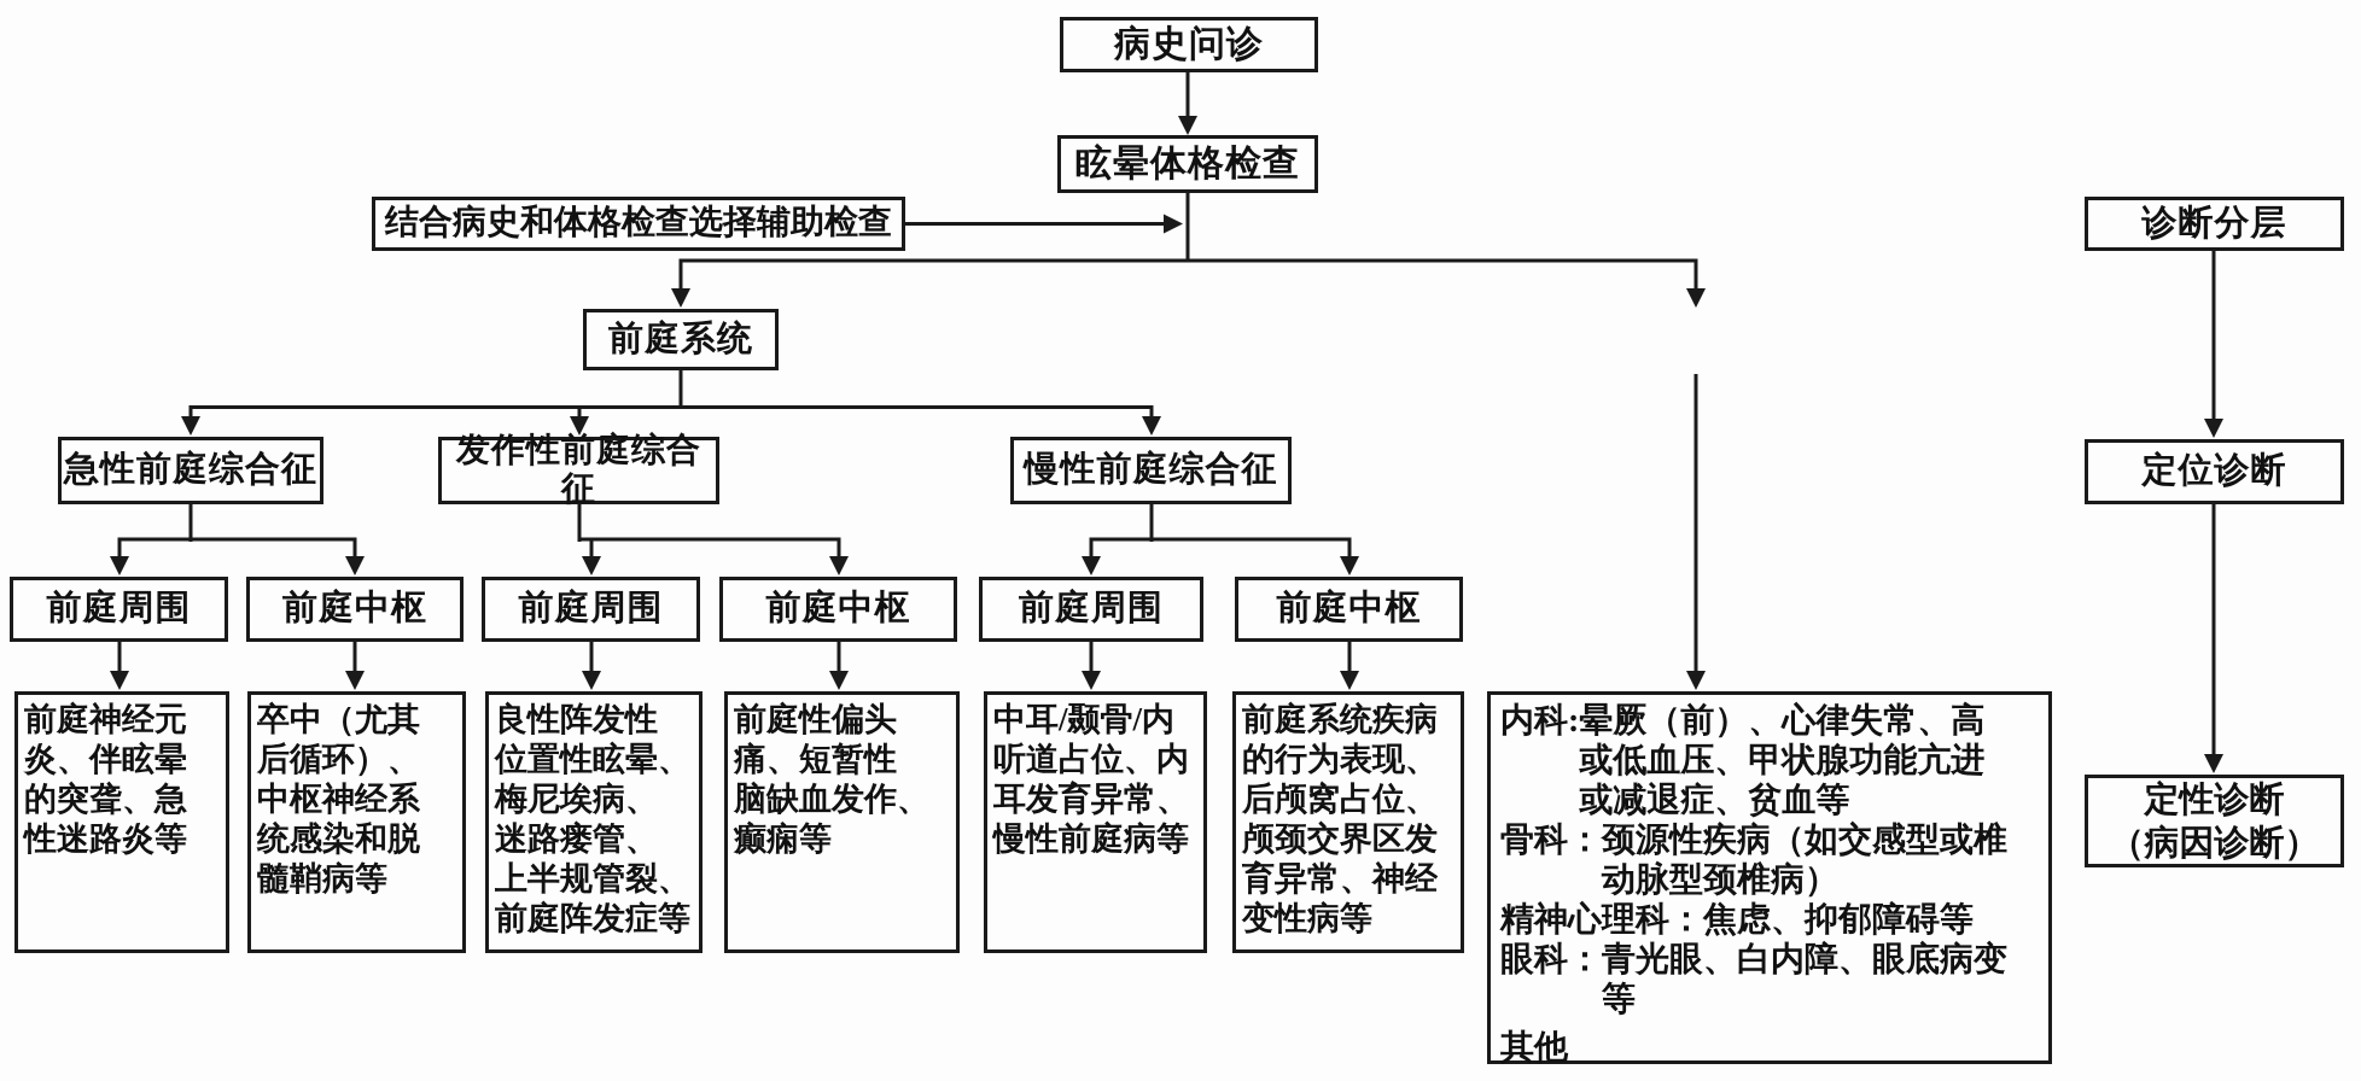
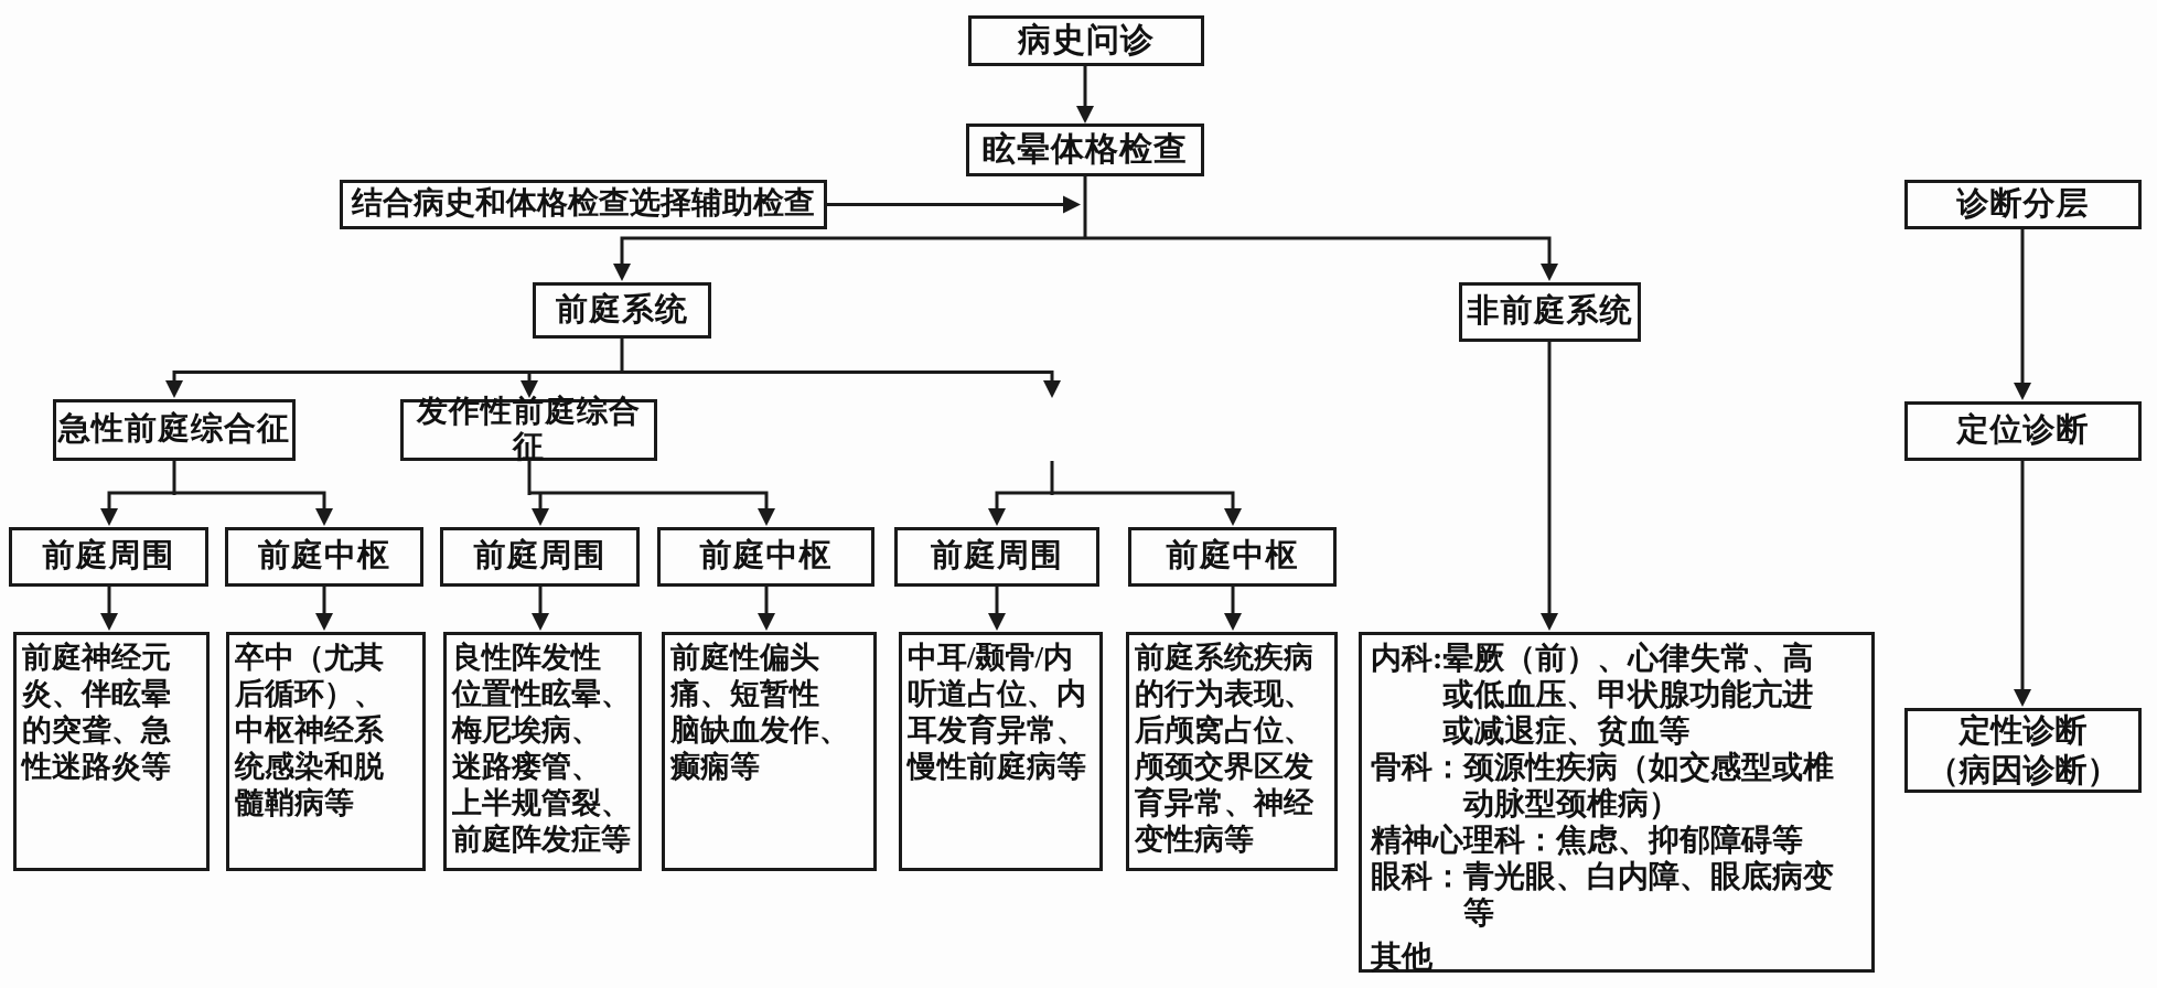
  病史问诊
  眩晕体格检查
  结合病史和体格检查选择辅助检查
  前庭系统
+ 非前庭系统
  急性前庭综合征
  发作性前庭综合征
- 慢性前庭综合征
  前庭周围
  前庭中枢
  前庭周围
  前庭中枢
  前庭周围
  前庭中枢
  前庭神经元
  炎、伴眩晕
  的突聋、急
  性迷路炎等
  卒中（尤其
  后循环）、
  中枢神经系
  统感染和脱
  髓鞘病等
  良性阵发性
  位置性眩晕、
  梅尼埃病、
  迷路瘘管、
  上半规管裂、
  前庭阵发症等
  前庭性偏头
  痛、短暂性
  脑缺血发作、
  癫痫等
  中耳/颞骨/内
  听道占位、内
  耳发育异常、
  慢性前庭病等
  前庭系统疾病
  的行为表现、
  后颅窝占位、
  颅颈交界区发
  育异常、神经
  变性病等
  内科:
  晕厥（前）、心律失常、高
  或低血压、甲状腺功能亢进
  或减退症、贫血等
  骨科：
  颈源性疾病（如交感型或椎
  动脉型颈椎病）
  精神心理科：
  焦虑、抑郁障碍等
  眼科：
  青光眼、白内障、眼底病变
  等
  其他
  诊断分层
  定位诊断
  定性诊断
  （病因诊断）
